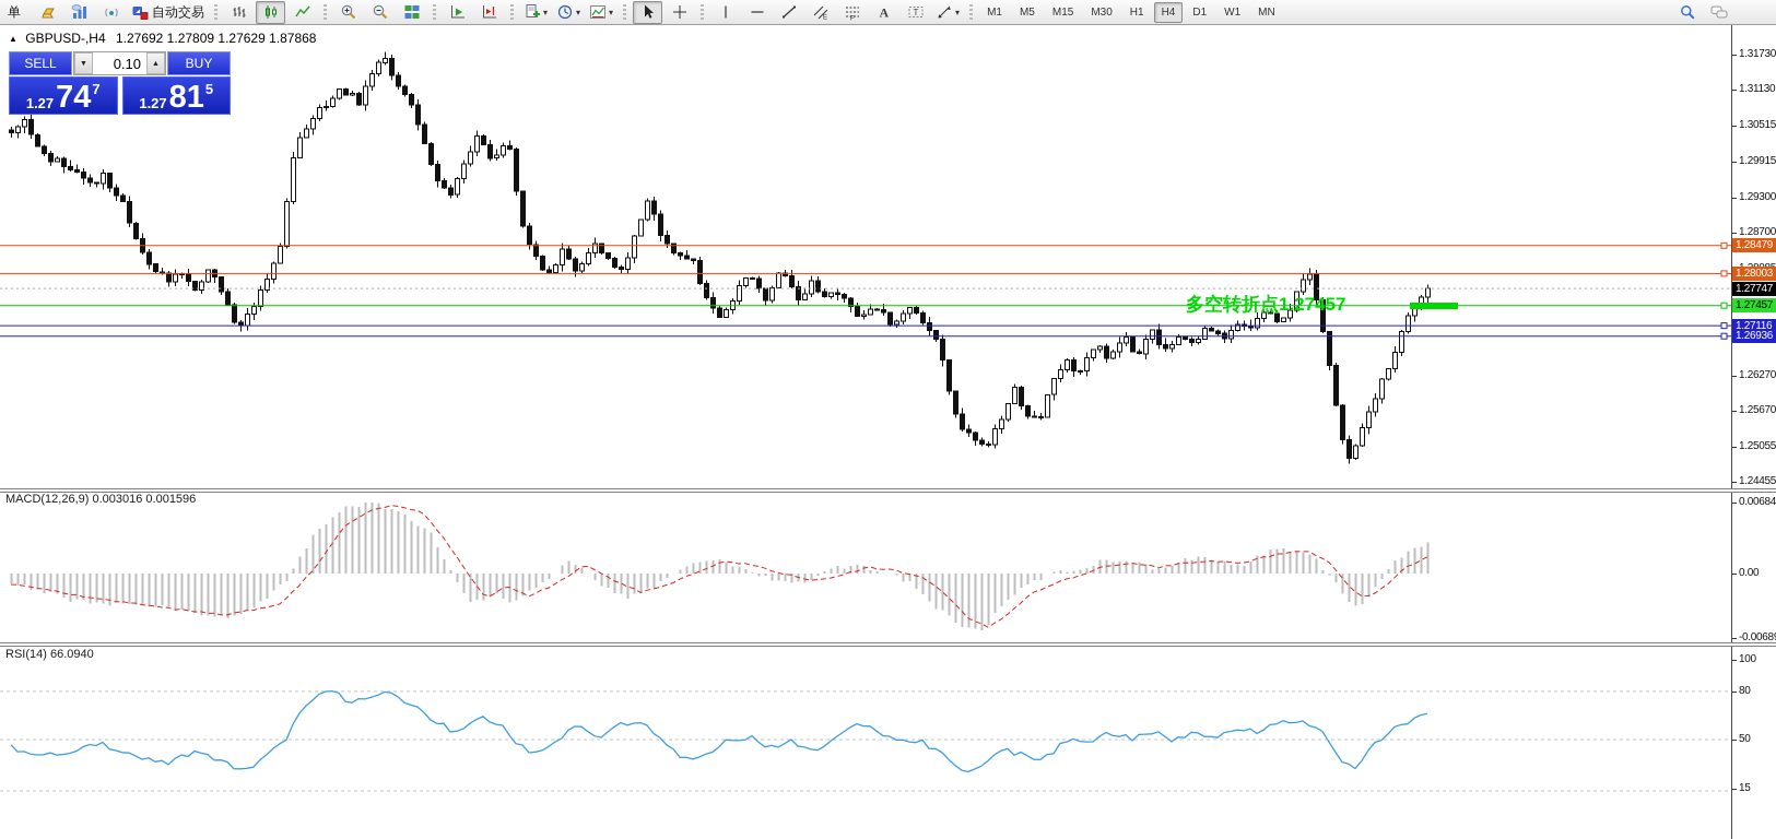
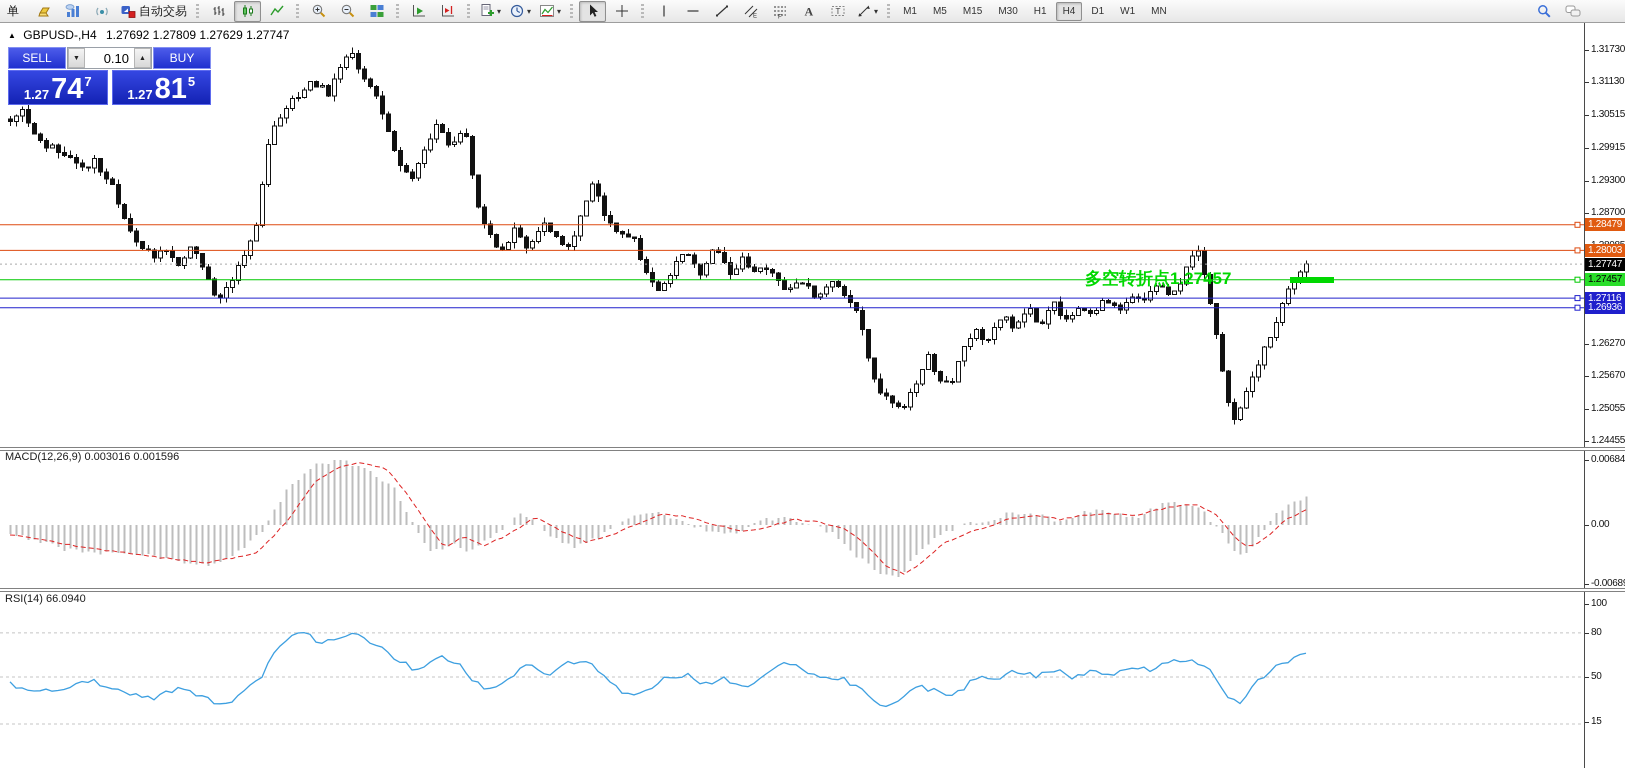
  单
  自动交易
  ▾
  ▾
  ▾
  A
  T
  ▾
  M1
  M5
  M15
  M30
  H1
  H4
  D1
  W1
  MN
- ▲ GBPUSD-,H4 1.27692 1.27809 1.27629 1.87868
+ ▲ GBPUSD-,H4 1.27692 1.27809 1.27629 1.27747
  SELL
  0.10
  BUY
  1.27
  74
  7
  1.27
  81
  5
  MACD(12,26,9) 0.003016 0.001596
  RSI(14) 66.0940
  多空转折点1.27457
  1.31730
  1.31130
  1.30515
  1.29915
  1.29300
  1.28700
  1.26270
  1.25670
  1.25055
  1.24455
  0.00684
  0.00
  -0.0068
  100
  80
  50
  15
  1.28479
  1.28003
  1.27457
  1.27116
  1.26936
  1.27747
